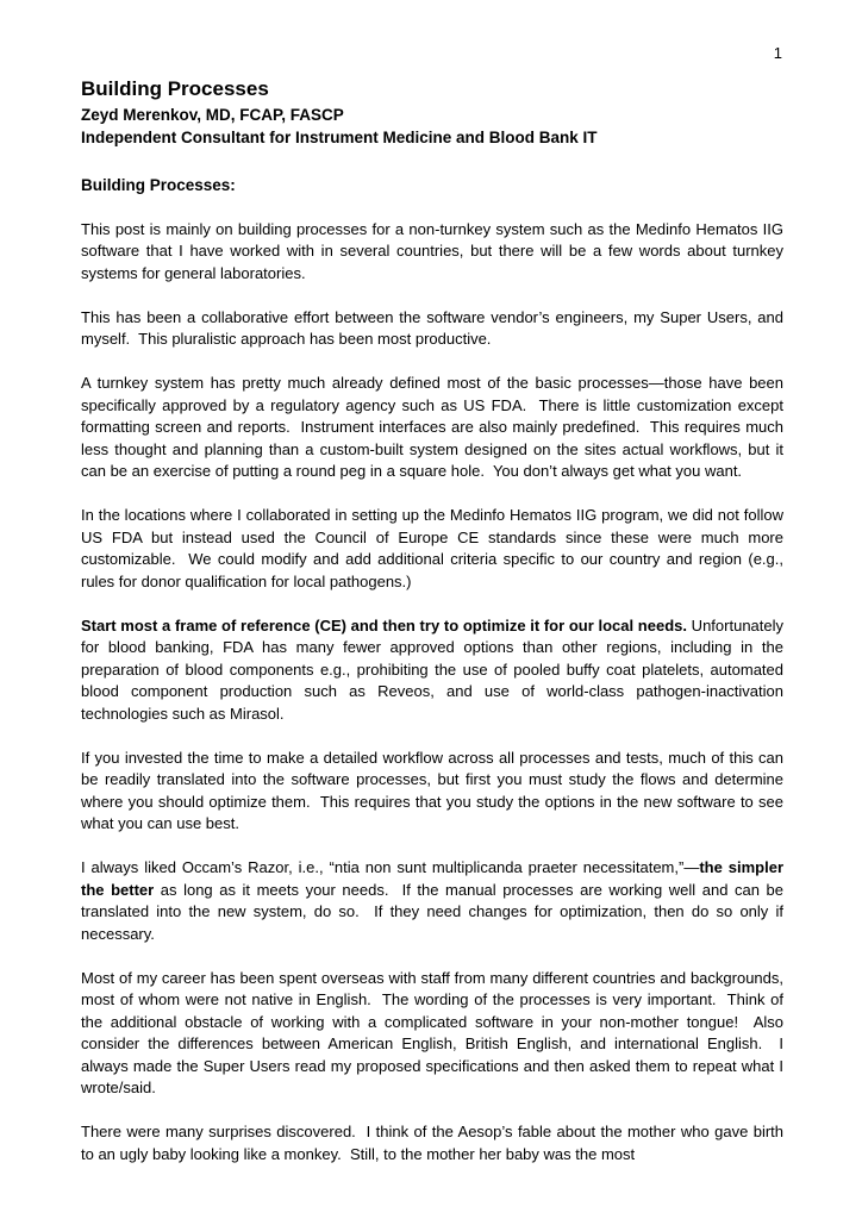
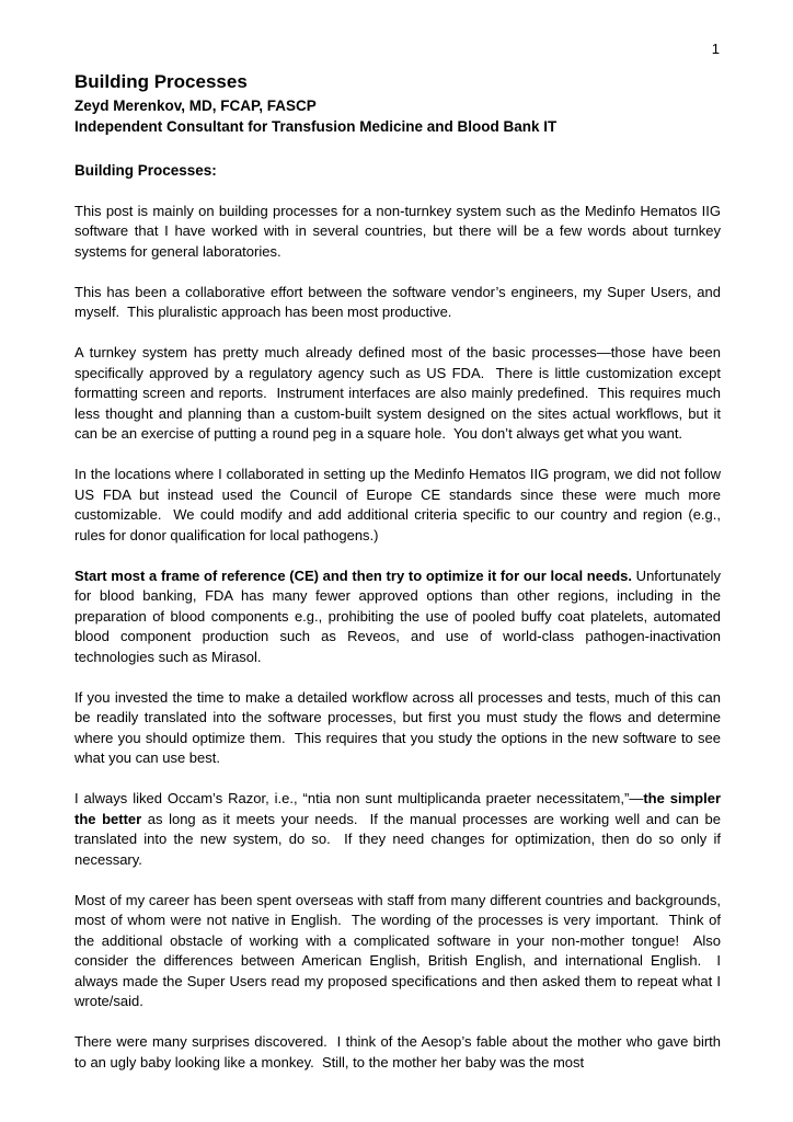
  1
  Building Processes
  Zeyd Merenkov, MD, FCAP, FASCP
- Independent Consultant for Instrument Medicine and Blood Bank IT
+ Independent Consultant for Transfusion Medicine and Blood Bank IT
  Building Processes:
  This post is mainly on building processes for a non-turnkey system such as the Medinfo Hematos IIG software that I have worked with in several countries, but there will be a few words about turnkey systems for general laboratories.
  This has been a collaborative effort between the software vendor’s engineers, my Super Users, and myself. This pluralistic approach has been most productive.
  A turnkey system has pretty much already defined most of the basic processes—those have been specifically approved by a regulatory agency such as US FDA. There is little customization except formatting screen and reports. Instrument interfaces are also mainly predefined. This requires much less thought and planning than a custom-built system designed on the sites actual workflows, but it can be an exercise of putting a round peg in a square hole. You don’t always get what you want.
  In the locations where I collaborated in setting up the Medinfo Hematos IIG program, we did not follow US FDA but instead used the Council of Europe CE standards since these were much more customizable. We could modify and add additional criteria specific to our country and region (e.g., rules for donor qualification for local pathogens.)
  Start most a frame of reference (CE) and then try to optimize it for our local needs. Unfortunately for blood banking, FDA has many fewer approved options than other regions, including in the preparation of blood components e.g., prohibiting the use of pooled buffy coat platelets, automated blood component production such as Reveos, and use of world-class pathogen-inactivation technologies such as Mirasol.
  If you invested the time to make a detailed workflow across all processes and tests, much of this can be readily translated into the software processes, but first you must study the flows and determine where you should optimize them. This requires that you study the options in the new software to see what you can use best.
  I always liked Occam’s Razor, i.e., “ntia non sunt multiplicanda praeter necessitatem,”—the simpler the better as long as it meets your needs. If the manual processes are working well and can be translated into the new system, do so. If they need changes for optimization, then do so only if necessary.
  Most of my career has been spent overseas with staff from many different countries and backgrounds, most of whom were not native in English. The wording of the processes is very important. Think of the additional obstacle of working with a complicated software in your non-mother tongue! Also consider the differences between American English, British English, and international English. I always made the Super Users read my proposed specifications and then asked them to repeat what I wrote/said.
  There were many surprises discovered. I think of the Aesop’s fable about the mother who gave birth to an ugly baby looking like a monkey. Still, to the mother her baby was the most
